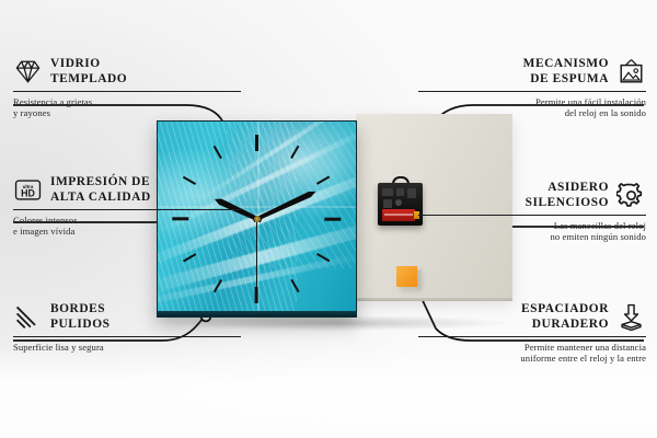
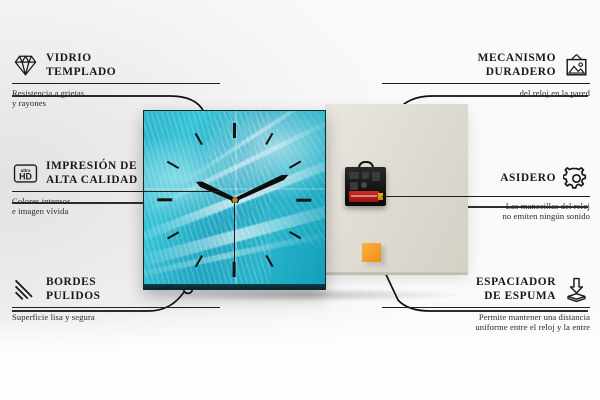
  VIDRIO
  TEMPLADO
  Resistencia a grietas
  y rayones
  HD
  IMPRESIÓN DE
  ALTA CALIDAD
  Colores intensos
  e imagen vívida
  BORDES
  PULIDOS
  Superficie lisa y segura
  MECANISMO
- DE ESPUMA
+ DURADERO
- Permite una fácil instalación
- del reloj en la sonido
+ del reloj en la pared
  ASIDERO
- SILENCIOSO
  Las manecillas del reloj
  no emiten ningún sonido
  ESPACIADOR
- DURADERO
+ DE ESPUMA
  Permite mantener una distancia
  uniforme entre el reloj y la entre
